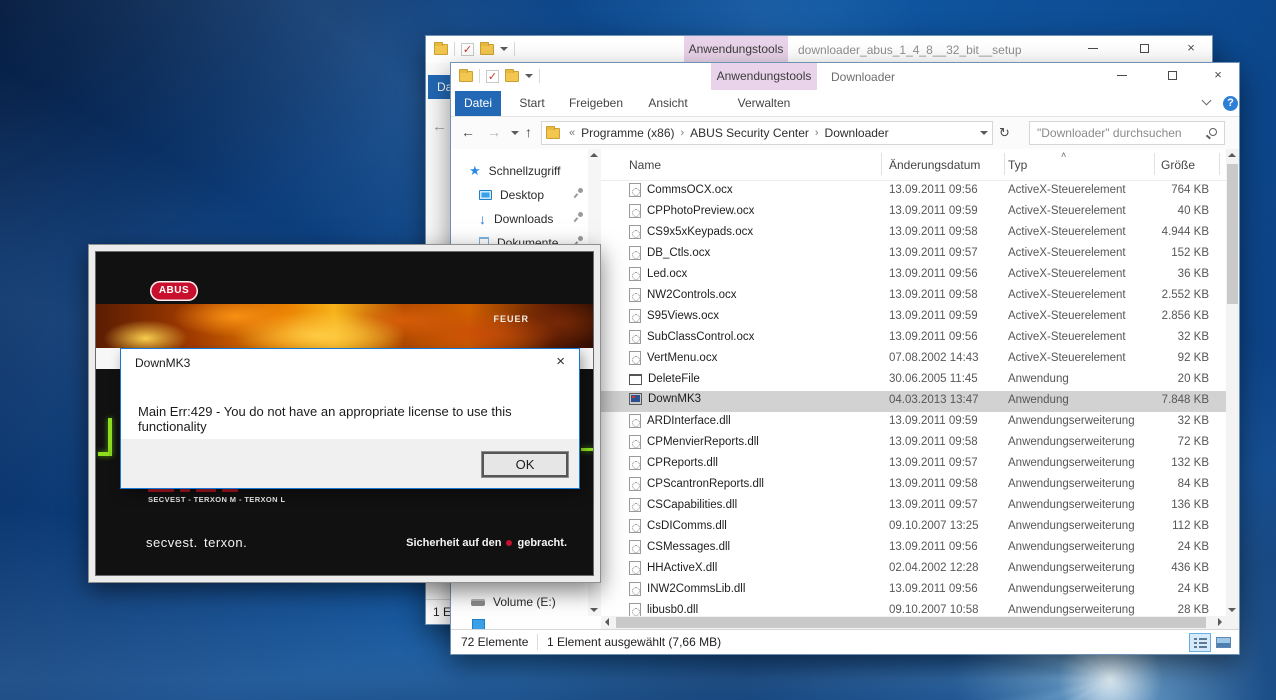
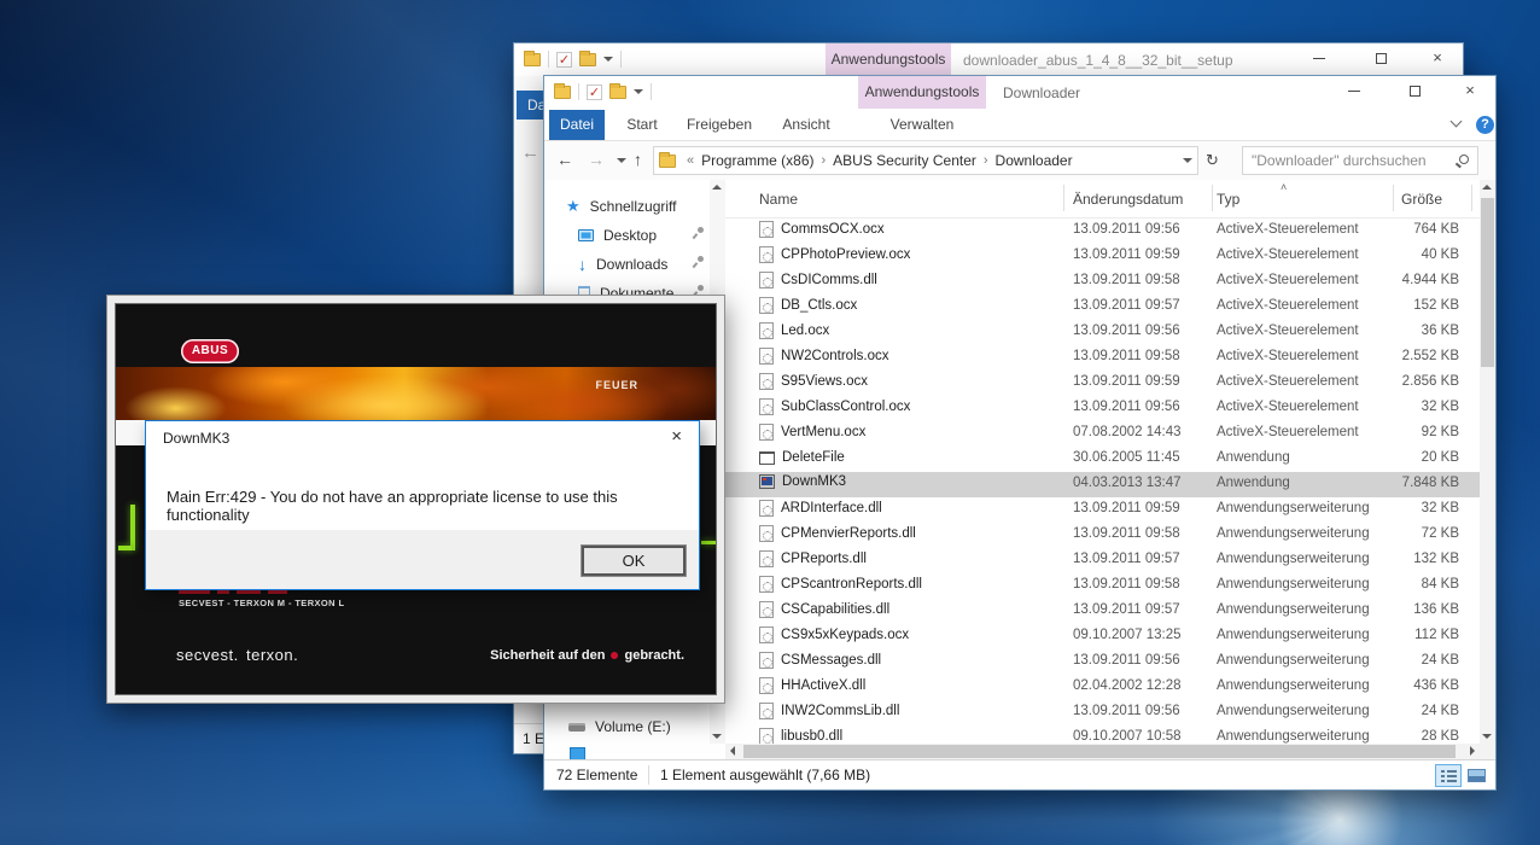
  ✓
  Anwendungstools
  downloader_abus_1_4_8__32_bit__setup
  ×
  ←
  1 E
  ✓
  Anwendungstools
  Downloader
  ×
  Datei
  Start
  Freigeben
  Ansicht
  Verwalten
  ?
  ←
  →
  ↑
  «
  Programme (x86)
  ›
  ABUS Security Center
  ›
  Downloader
  ↻
  "Downloader" durchsuchen
  ★
  Schnellzugriff
  Desktop
  ↓
  Downloads
  Dokumente
  Volume (E:)
  Name
  Änderungsdatum
  Typ
  ˄
  Größe
  CommsOCX.ocx
  13.09.2011 09:56
  ActiveX-Steuerelement
  764 KB
  CPPhotoPreview.ocx
  13.09.2011 09:59
  ActiveX-Steuerelement
  40 KB
- CS9x5xKeypads.ocx
+ CsDIComms.dll
  13.09.2011 09:58
  ActiveX-Steuerelement
  4.944 KB
  DB_Ctls.ocx
  13.09.2011 09:57
  ActiveX-Steuerelement
  152 KB
  Led.ocx
  13.09.2011 09:56
  ActiveX-Steuerelement
  36 KB
  NW2Controls.ocx
  13.09.2011 09:58
  ActiveX-Steuerelement
  2.552 KB
  S95Views.ocx
  13.09.2011 09:59
  ActiveX-Steuerelement
  2.856 KB
  SubClassControl.ocx
  13.09.2011 09:56
  ActiveX-Steuerelement
  32 KB
  VertMenu.ocx
  07.08.2002 14:43
  ActiveX-Steuerelement
  92 KB
  DeleteFile
  30.06.2005 11:45
  Anwendung
  20 KB
  DownMK3
  04.03.2013 13:47
  Anwendung
  7.848 KB
  ARDInterface.dll
  13.09.2011 09:59
  Anwendungserweiterung
  32 KB
  CPMenvierReports.dll
  13.09.2011 09:58
  Anwendungserweiterung
  72 KB
  CPReports.dll
  13.09.2011 09:57
  Anwendungserweiterung
  132 KB
  CPScantronReports.dll
  13.09.2011 09:58
  Anwendungserweiterung
  84 KB
  CSCapabilities.dll
  13.09.2011 09:57
  Anwendungserweiterung
  136 KB
- CsDIComms.dll
+ CS9x5xKeypads.ocx
  09.10.2007 13:25
  Anwendungserweiterung
  112 KB
  CSMessages.dll
  13.09.2011 09:56
  Anwendungserweiterung
  24 KB
  HHActiveX.dll
  02.04.2002 12:28
  Anwendungserweiterung
  436 KB
  INW2CommsLib.dll
  13.09.2011 09:56
  Anwendungserweiterung
  24 KB
  libusb0.dll
  09.10.2007 10:58
  Anwendungserweiterung
  28 KB
  72 Elemente
  1 Element ausgewählt (7,66 MB)
  ABUS
  FEUER
  SECVEST - TERXON M - TERXON L
  secvest.
  terxon.
  Sicherheit auf den
  gebracht.
  DownMK3
  ×
  Main Err:429 - You do not have an appropriate license to use this functionality
  OK
